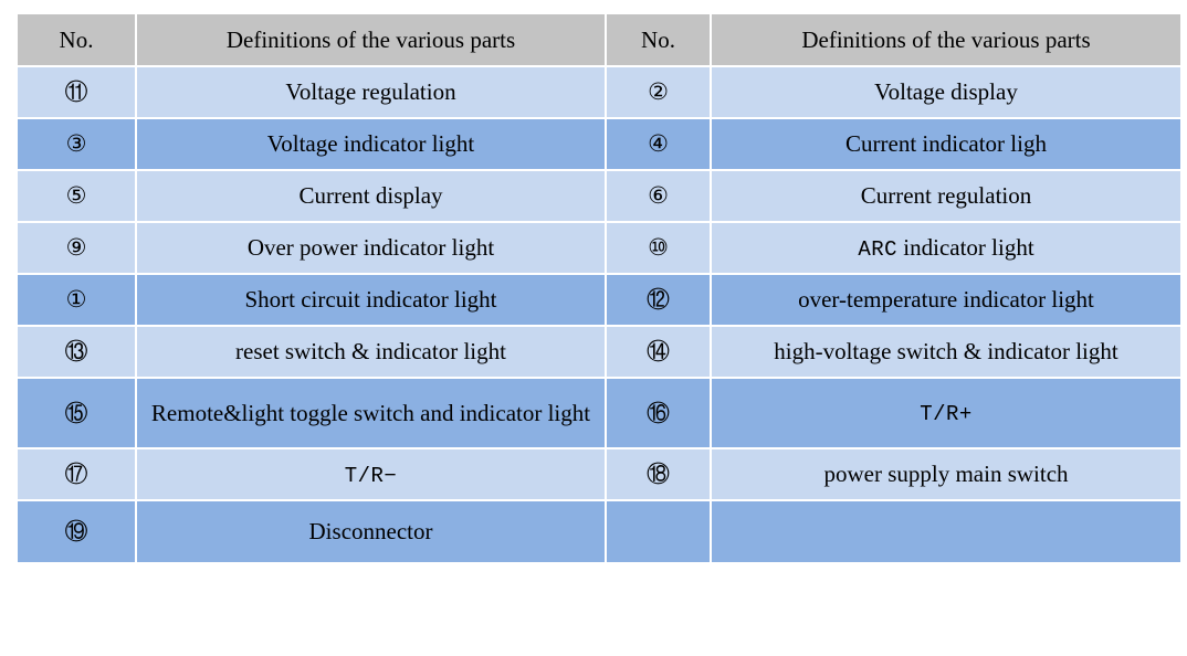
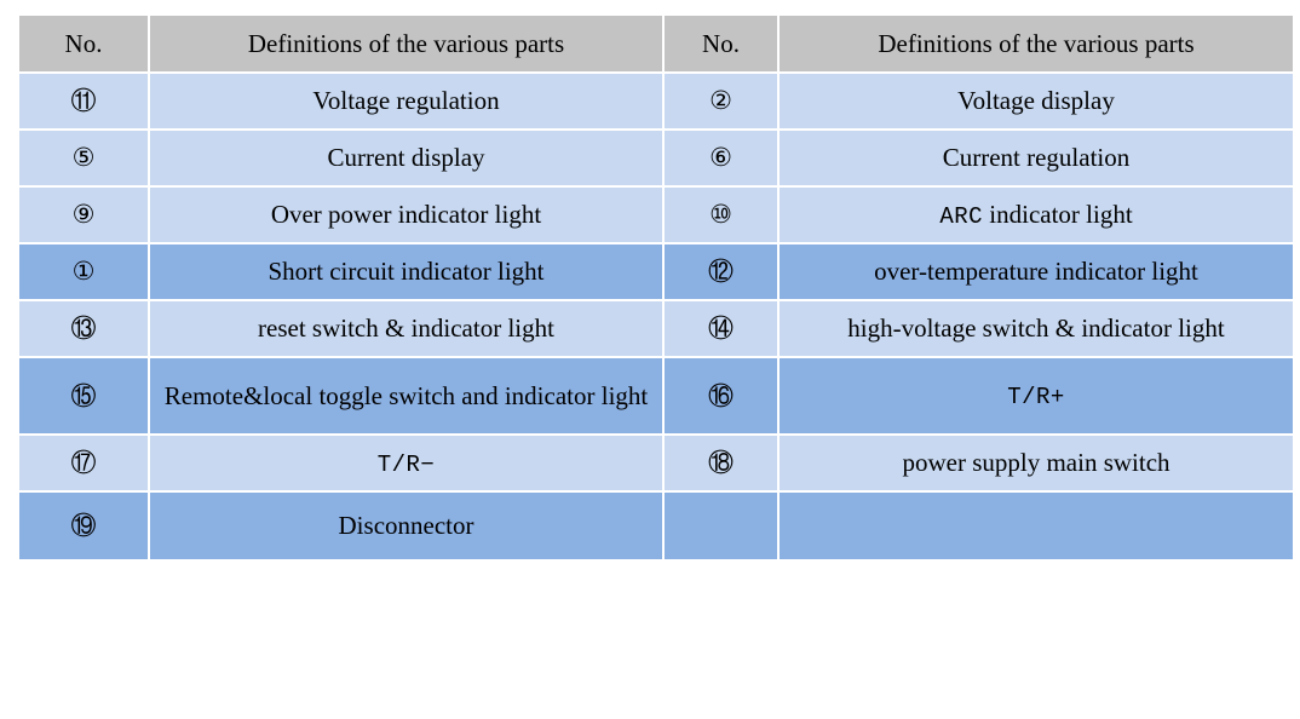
  No.	Definitions of the various parts	No.	Definitions of the various parts
  ⑪	Voltage regulation	②	Voltage display
- ③	Voltage indicator light	④	Current indicator ligh
  ⑤	Current display	⑥	Current regulation
  ⑨	Over power indicator light	⑩	ARC indicator light
  ①	Short circuit indicator light	⑫	over-temperature indicator light
  ⑬	reset switch & indicator light	⑭	high-voltage switch & indicator light
- ⑮	Remote&light toggle switch and indicator light	⑯	T/R+
+ ⑮	Remote&local toggle switch and indicator light	⑯	T/R+
  ⑰	T/R−	⑱	power supply main switch
  ⑲	Disconnector
